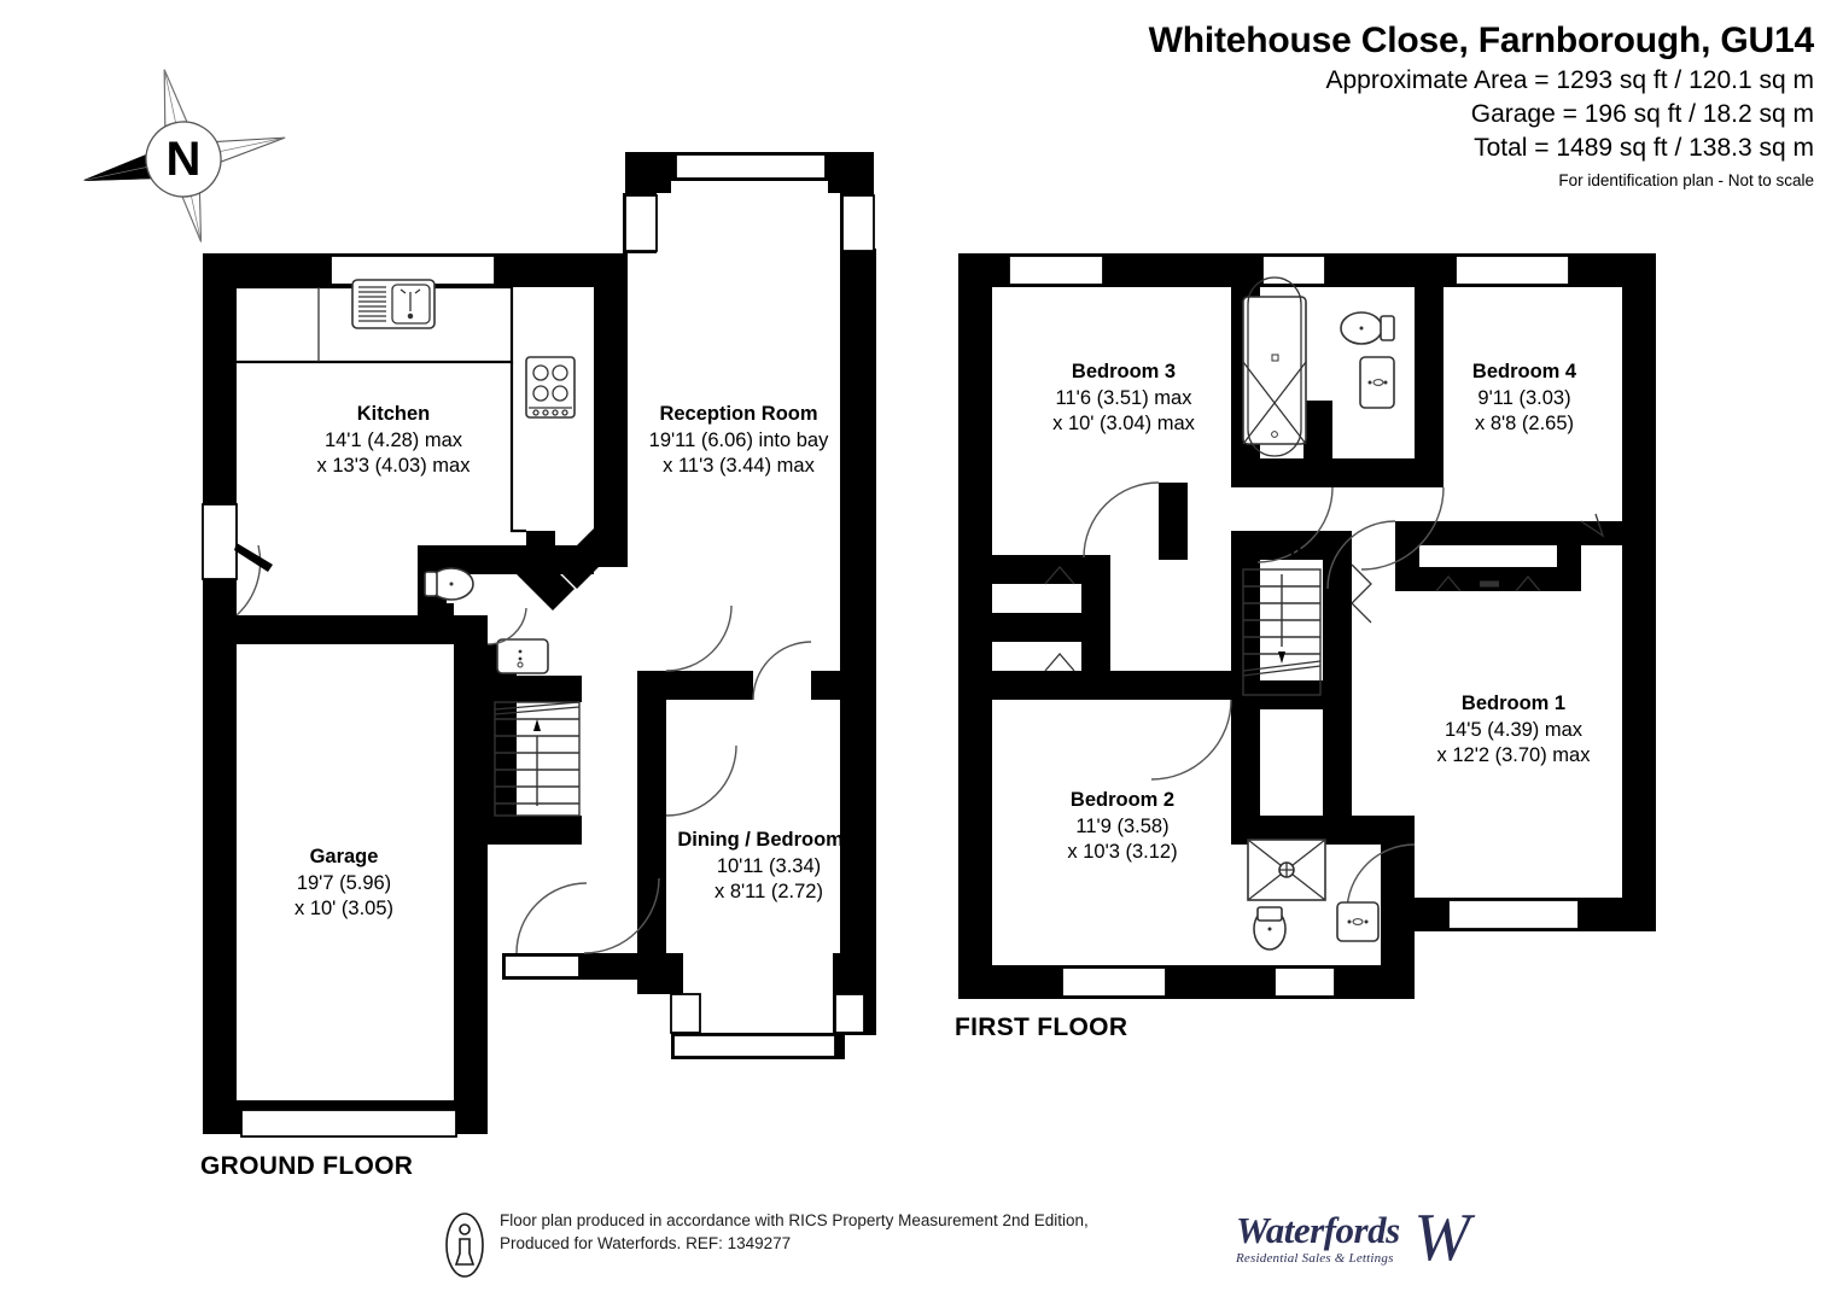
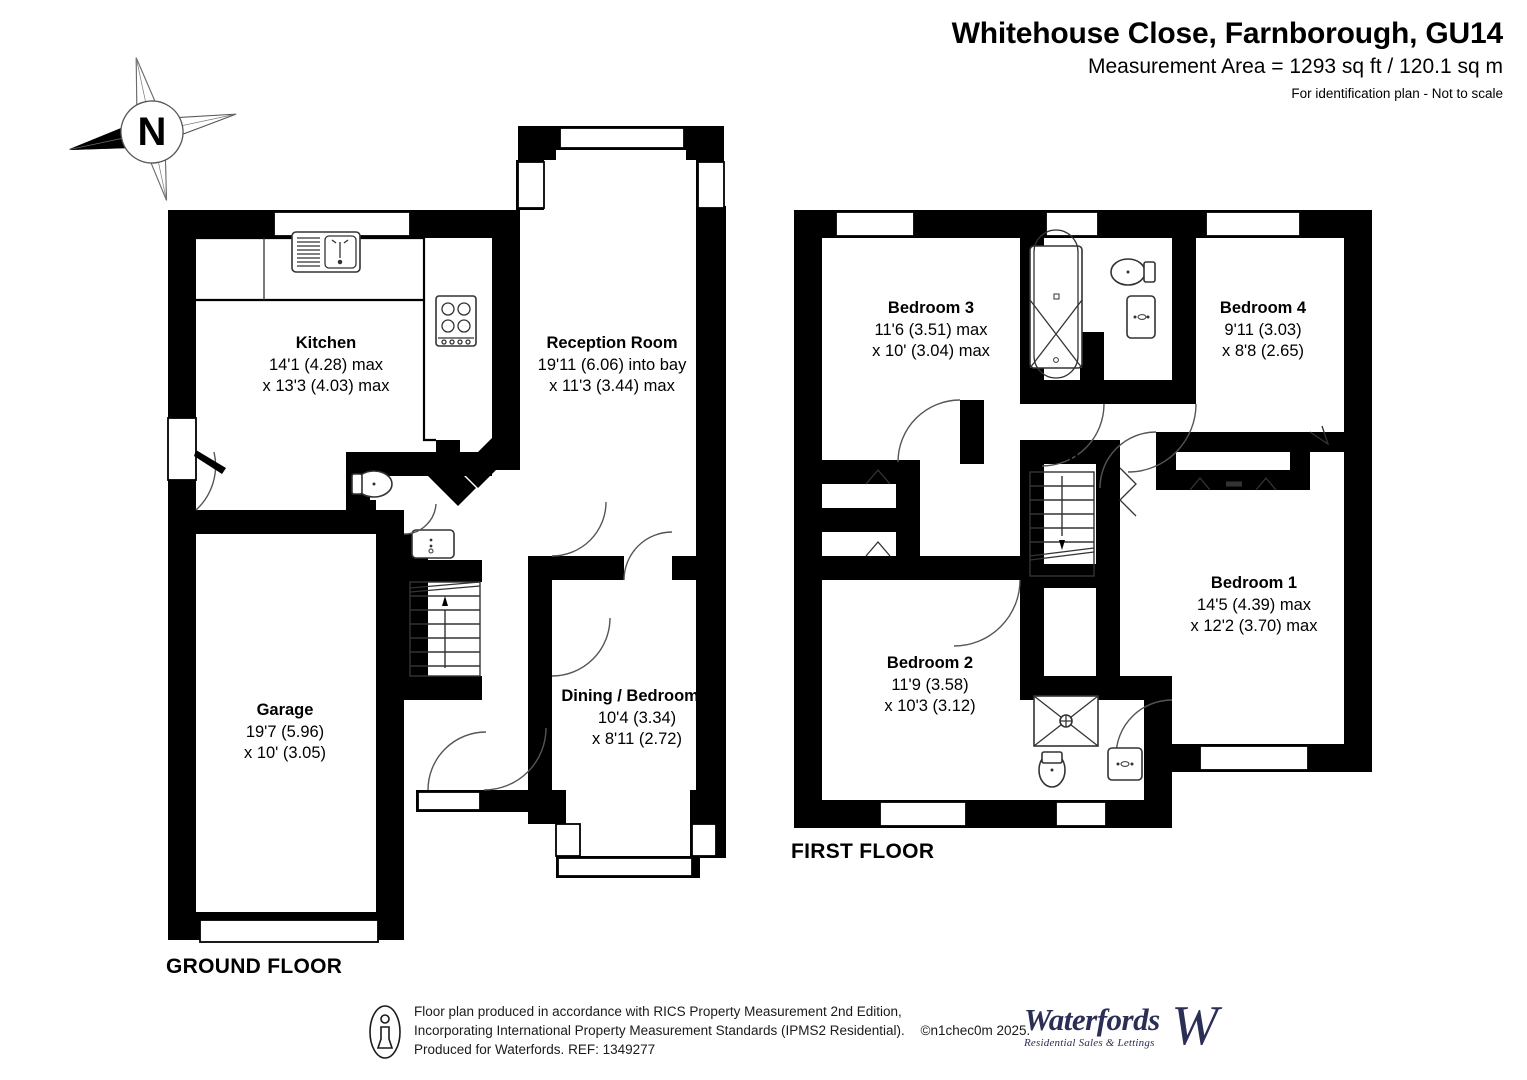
  Whitehouse Close, Farnborough, GU14
- Approximate Area = 1293 sq ft / 120.1 sq m
+ Measurement Area = 1293 sq ft / 120.1 sq m
- Garage = 196 sq ft / 18.2 sq m
- Total = 1489 sq ft / 138.3 sq m
  For identification plan - Not to scale
  N
  GROUND FLOOR
  FIRST FLOOR
  Kitchen
  14'1 (4.28) max
  x 13'3 (4.03) max
  Reception Room
  19'11 (6.06) into bay
  x 11'3 (3.44) max
  Garage
  19'7 (5.96)
  x 10' (3.05)
  Dining / Bedroom 5
- 10'11 (3.34)
+ 10'4 (3.34)
  x 8'11 (2.72)
  Up
  Bedroom 3
  11'6 (3.51) max
  x 10' (3.04) max
  Bedroom 4
  9'11 (3.03)
  x 8'8 (2.65)
  Bedroom 1
  14'5 (4.39) max
  x 12'2 (3.70) max
  Bedroom 2
  11'9 (3.58)
  x 10'3 (3.12)
  Down
  Floor plan produced in accordance with RICS Property Measurement 2nd Edition,
+ Incorporating International Property Measurement Standards (IPMS2 Residential). ©n1chec0m 2025.
  Produced for Waterfords. REF: 1349277
  W
  Waterfords
  Residential Sales & Lettings
